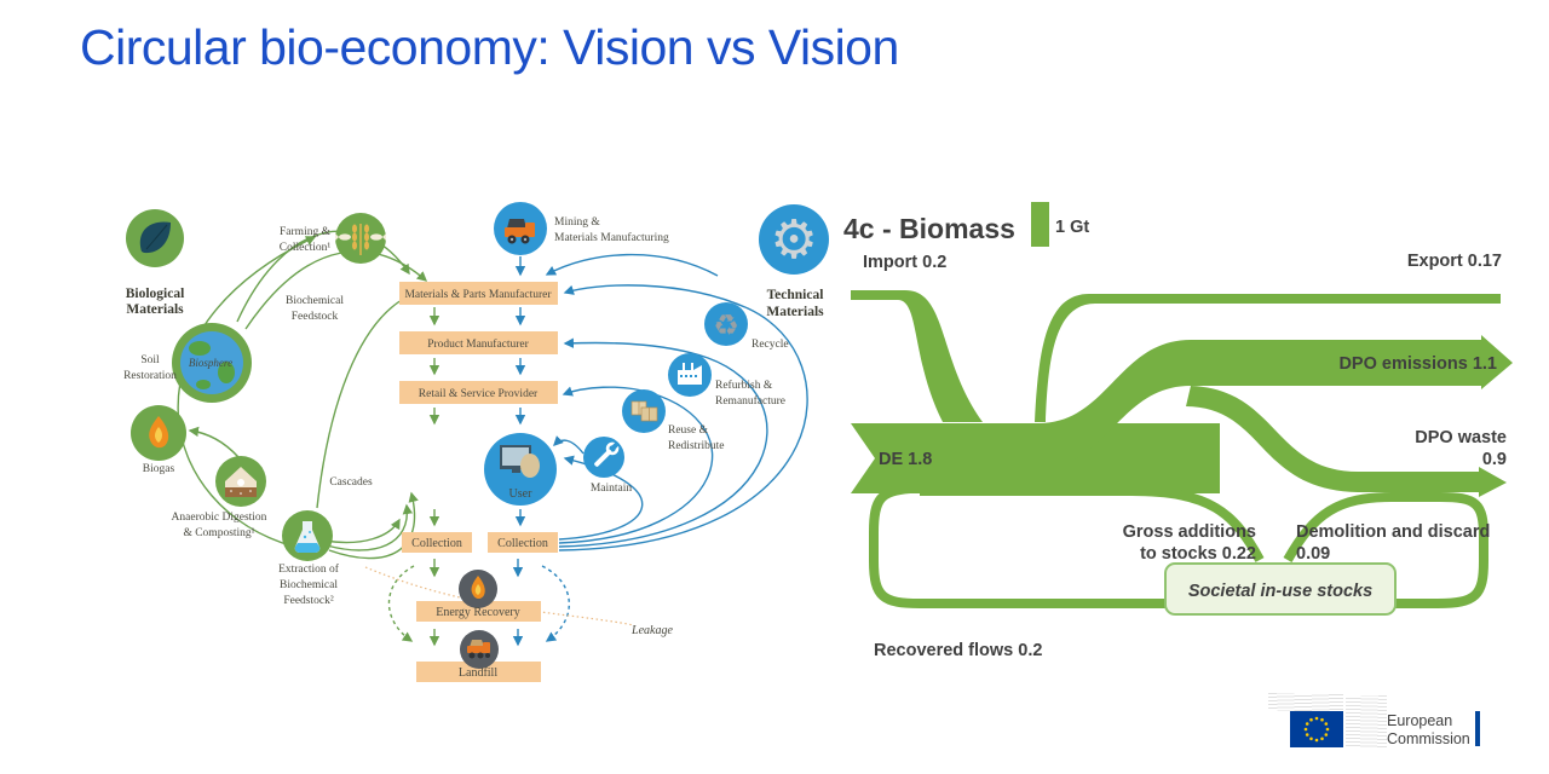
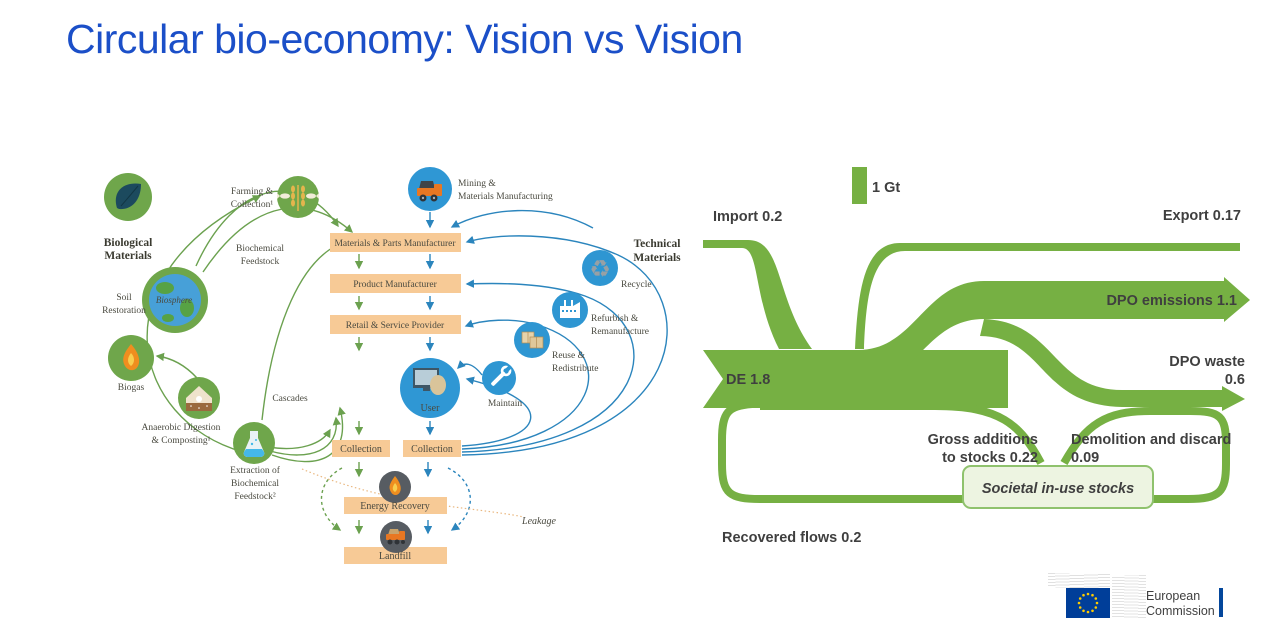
  Circular bio-economy: Vision vs Vision
  Biosphere
  User
- ⚙
  ♻
  Biological
  Materials
  Farming &
  Collection¹
  Biochemical
  Feedstock
  Soil
  Restoration
  Biogas
  Anaerobic Digestion
  & Composting¹
  Extraction of
  Biochemical
  Feedstock²
  Cascades
  Mining &
  Materials Manufacturing
  Materials & Parts Manufacturer
  Product Manufacturer
  Retail & Service Provider
  Collection
  Collection
  Energy Recovery
  Landfill
  Leakage
  Technical
  Materials
  Recycle
  Refurbish &
  Remanufacture
  Reuse &
  Redistribute
  Maintain
- 4c - Biomass
  1 Gt
  Import 0.2
  Export 0.17
  DE 1.8
  DPO emissions 1.1
  DPO waste
- 0.9
+ 0.6
  Gross additions
  to stocks 0.22
  Demolition and discard
  0.09
  Societal in-use stocks
  Recovered flows 0.2
  European
  Commission
